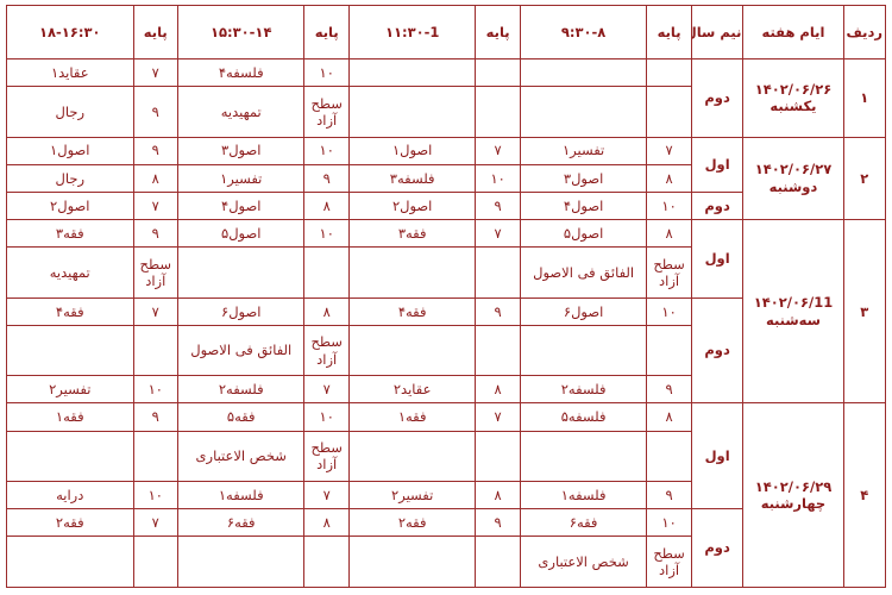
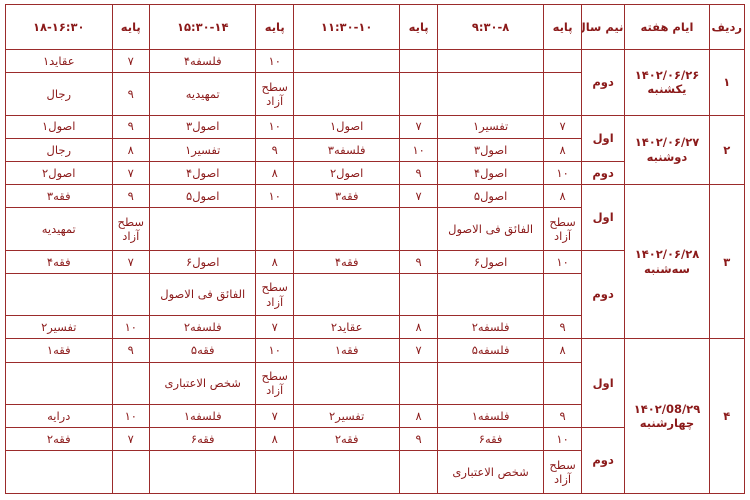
- ردیف	ایام هفته	نیم سال	پایه	۹:۳۰-۸	پایه	۱۱:۳۰-1	پایه	۱۵:۳۰-۱۴	پایه	۱۸-۱۶:۳۰
+ ردیف	ایام هفته	نیم سال	پایه	۹:۳۰-۸	پایه	۱۱:۳۰-۱۰	پایه	۱۵:۳۰-۱۴	پایه	۱۸-۱۶:۳۰
  ۱	۱۴۰۲/۰۶/۲۶یکشنبه	دوم					۱۰	فلسفه۴	۷	عقاید۱
  				سطحآزاد	تمهیدیه	۹	رجال
  ۲	۱۴۰۲/۰۶/۲۷دوشنبه	اول	۷	تفسیر۱	۷	اصول۱	۱۰	اصول۳	۹	اصول۱
  ۸	اصول۳	۱۰	فلسفه۳	۹	تفسیر۱	۸	رجال
  دوم	۱۰	اصول۴	۹	اصول۲	۸	اصول۴	۷	اصول۲
- ۳	۱۴۰۲/۰۶/11سهشنبه	اول	۸	اصول۵	۷	فقه۳	۱۰	اصول۵	۹	فقه۳
+ ۳	۱۴۰۲/۰۶/۲۸سهشنبه	اول	۸	اصول۵	۷	فقه۳	۱۰	اصول۵	۹	فقه۳
  سطحآزاد	الفائق فی الاصول					سطحآزاد	تمهیدیه
  دوم	۱۰	اصول۶	۹	فقه۴	۸	اصول۶	۷	فقه۴
  				سطحآزاد	الفائق فی الاصول
  ۹	فلسفه۲	۸	عقاید۲	۷	فلسفه۲	۱۰	تفسیر۲
- ۴	۱۴۰۲/۰۶/۲۹چهارشنبه	اول	۸	فلسفه۵	۷	فقه۱	۱۰	فقه۵	۹	فقه۱
+ ۴	۱۴۰۲/08/۲۹چهارشنبه	اول	۸	فلسفه۵	۷	فقه۱	۱۰	فقه۵	۹	فقه۱
  				سطحآزاد	شخص الاعتباری
  ۹	فلسفه۱	۸	تفسیر۲	۷	فلسفه۱	۱۰	درایه
  دوم	۱۰	فقه۶	۹	فقه۲	۸	فقه۶	۷	فقه۲
  سطحآزاد	شخص الاعتباری
